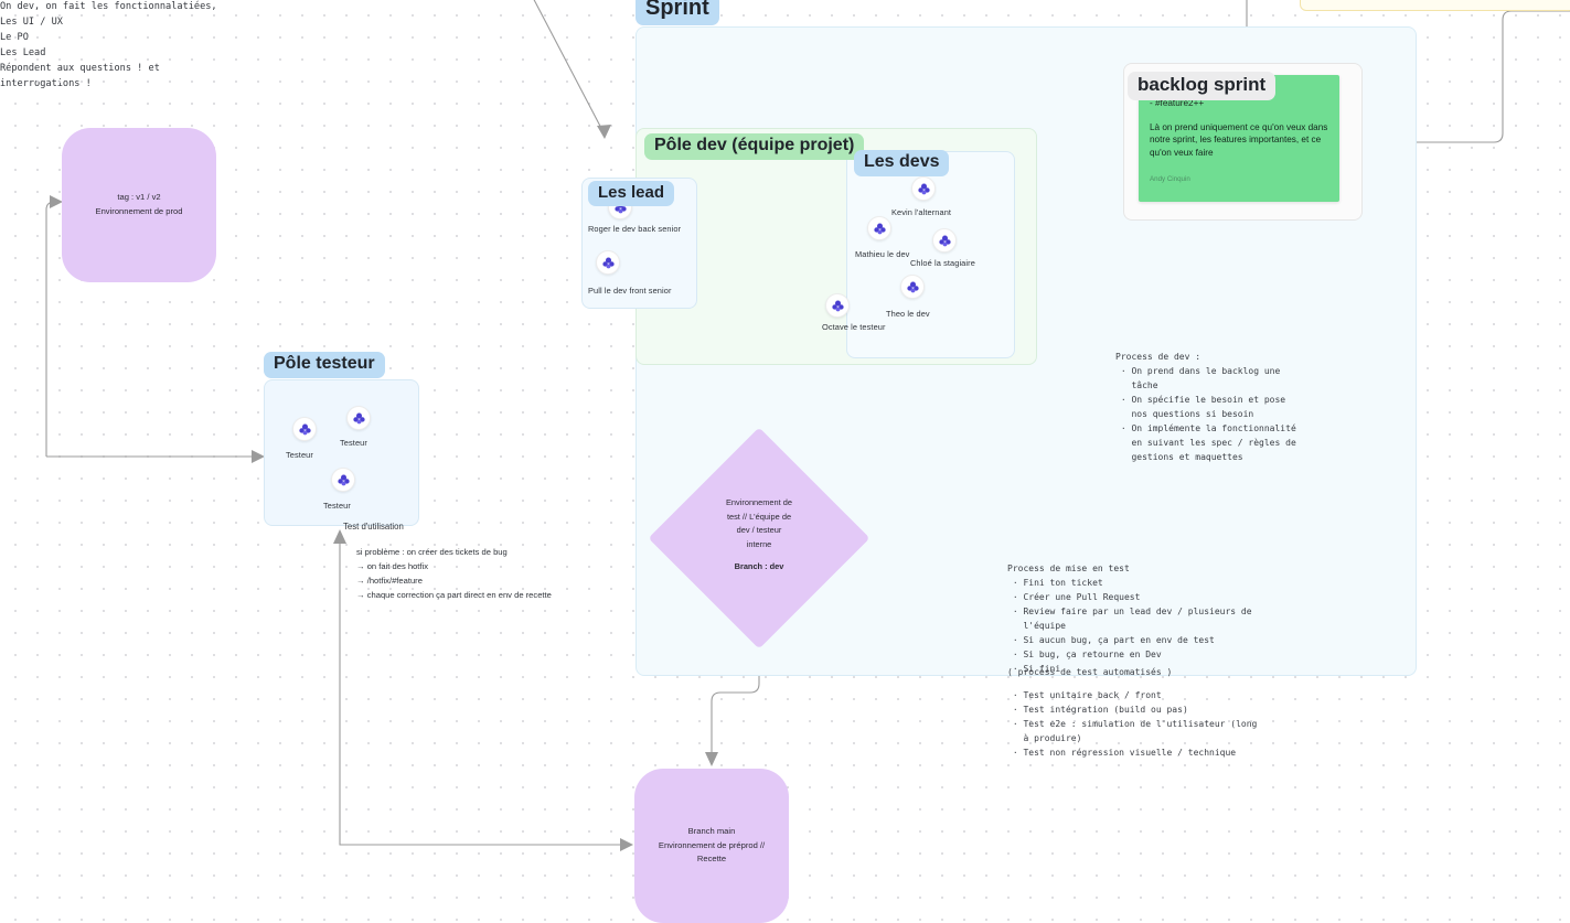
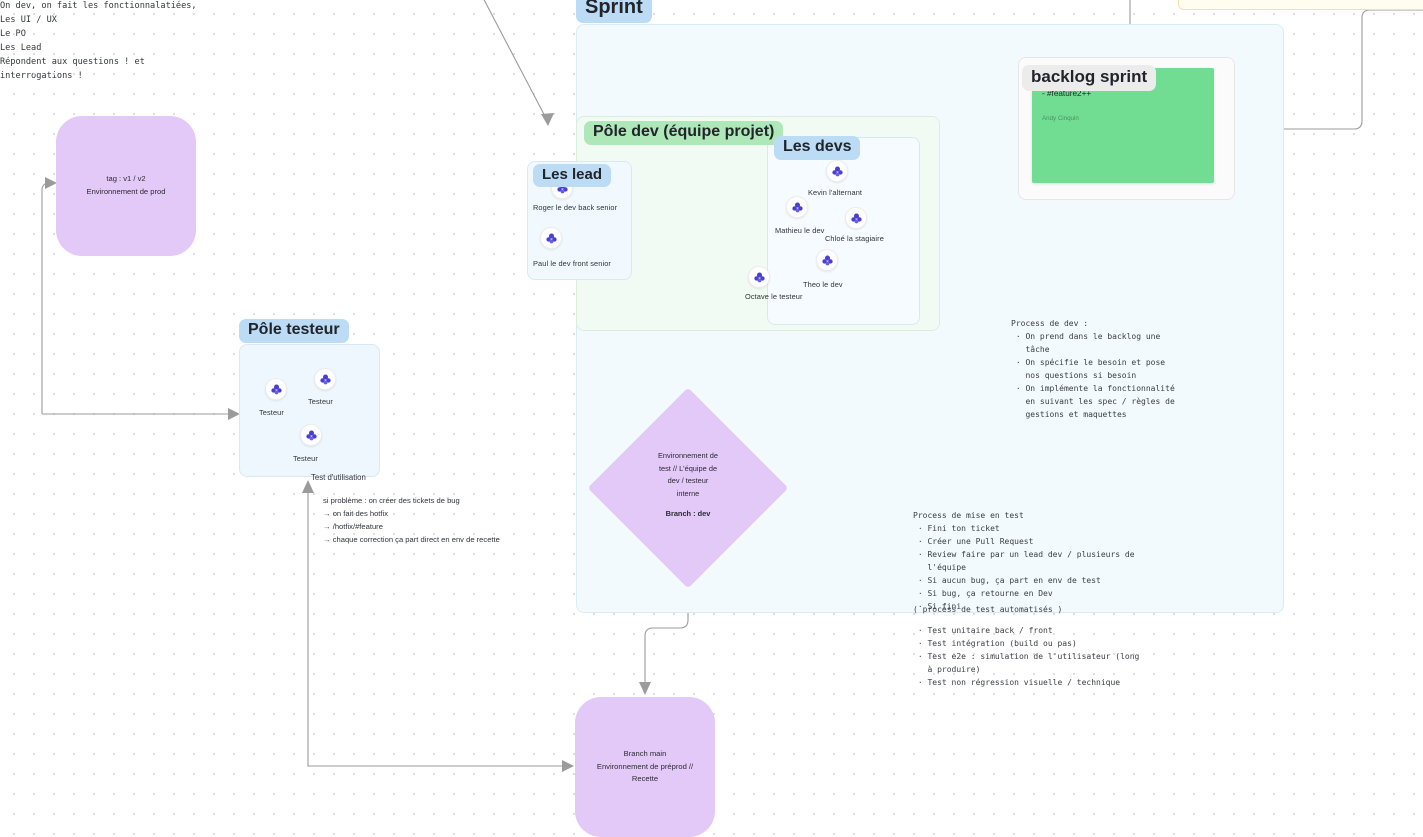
  Sprint
  Pôle dev (équipe projet)
  Les devs
  Kevin l'alternant
  Mathieu le dev
  Chloé la stagiaire
  Theo le dev
  Octave le testeur
  Les lead
  Roger le dev back senior
- Pull le dev front senior
+ Paul le dev front senior
  - #feature2++
- Là on prend uniquement ce qu'on veux dans notre sprint, les features importantes, et ce qu'on veux faire
  backlog sprint
  Pôle testeur
  Testeur
  Testeur
  Testeur
  Test d'utilisation
  si problème : on créer des tickets de bug
  → on fait des hotfix
  → /hotfix/#feature
  → chaque correction ça part direct en env de recette
  tag : v1 / v2
  Environnement de prod
  Environnement de
  test // L'équipe de
  dev / testeur
  interne
  Branch : dev
  Branch main
  Environnement de préprod //
  Recette
  Process de dev :
  · On prend dans le backlog une
  tâche
  · On spécifie le besoin et pose
  nos questions si besoin
  · On implémente la fonctionnalité
  en suivant les spec / règles de
  gestions et maquettes
  Process de mise en test
  · Fini ton ticket
  · Créer une Pull Request
  · Review faire par un lead dev / plusieurs de
  l'équipe
  · Si aucun bug, ça part en env de test
  · Si bug, ça retourne en Dev
  · Si fini
  ( process de test automatisés )
  · Test unitaire back / front
  · Test intégration (build ou pas)
  · Test e2e : simulation de l'utilisateur (long
  à produire)
  · Test non régression visuelle / technique
